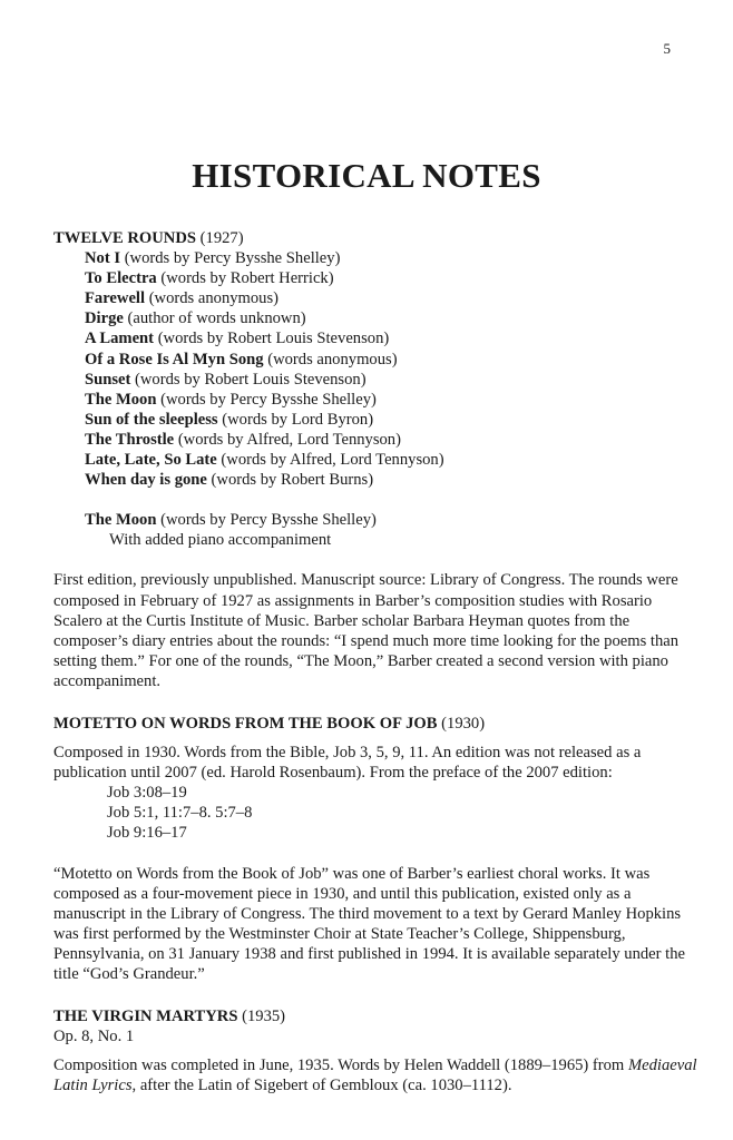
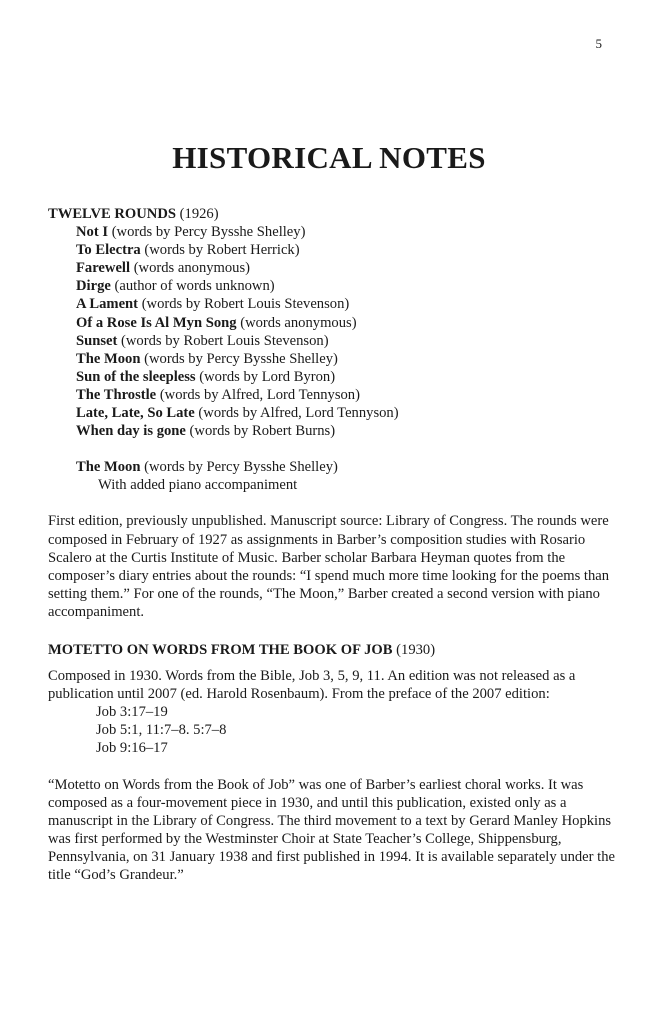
  5
  HISTORICAL NOTES
- TWELVE ROUNDS (1927)
+ TWELVE ROUNDS (1926)
  Not I (words by Percy Bysshe Shelley)
  To Electra (words by Robert Herrick)
  Farewell (words anonymous)
  Dirge (author of words unknown)
  A Lament (words by Robert Louis Stevenson)
  Of a Rose Is Al Myn Song (words anonymous)
  Sunset (words by Robert Louis Stevenson)
  The Moon (words by Percy Bysshe Shelley)
  Sun of the sleepless (words by Lord Byron)
  The Throstle (words by Alfred, Lord Tennyson)
  Late, Late, So Late (words by Alfred, Lord Tennyson)
  When day is gone (words by Robert Burns)
  The Moon (words by Percy Bysshe Shelley)
  With added piano accompaniment
  First edition, previously unpublished. Manuscript source: Library of Congress. The rounds were composed in February of 1927 as assignments in Barber’s composition studies with Rosario Scalero at the Curtis Institute of Music. Barber scholar Barbara Heyman quotes from the composer’s diary entries about the rounds: “I spend much more time looking for the poems than setting them.” For one of the rounds, “The Moon,” Barber created a second version with piano accompaniment.
  MOTETTO ON WORDS FROM THE BOOK OF JOB (1930)
  Composed in 1930. Words from the Bible, Job 3, 5, 9, 11. An edition was not released as a publication until 2007 (ed. Harold Rosenbaum). From the preface of the 2007 edition:
- Job 3:08–19
+ Job 3:17–19
  Job 5:1, 11:7–8. 5:7–8
  Job 9:16–17
  “Motetto on Words from the Book of Job” was one of Barber’s earliest choral works. It was composed as a four-movement piece in 1930, and until this publication, existed only as a manuscript in the Library of Congress. The third movement to a text by Gerard Manley Hopkins was first performed by the Westminster Choir at State Teacher’s College, Shippensburg, Pennsylvania, on 31 January 1938 and first published in 1994. It is available separately under the title “God’s Grandeur.”
- THE VIRGIN MARTYRS (1935)
- Op. 8, No. 1
- Composition was completed in June, 1935. Words by Helen Waddell (1889–1965) from Mediaeval Latin Lyrics, after the Latin of Sigebert of Gembloux (ca. 1030–1112).
